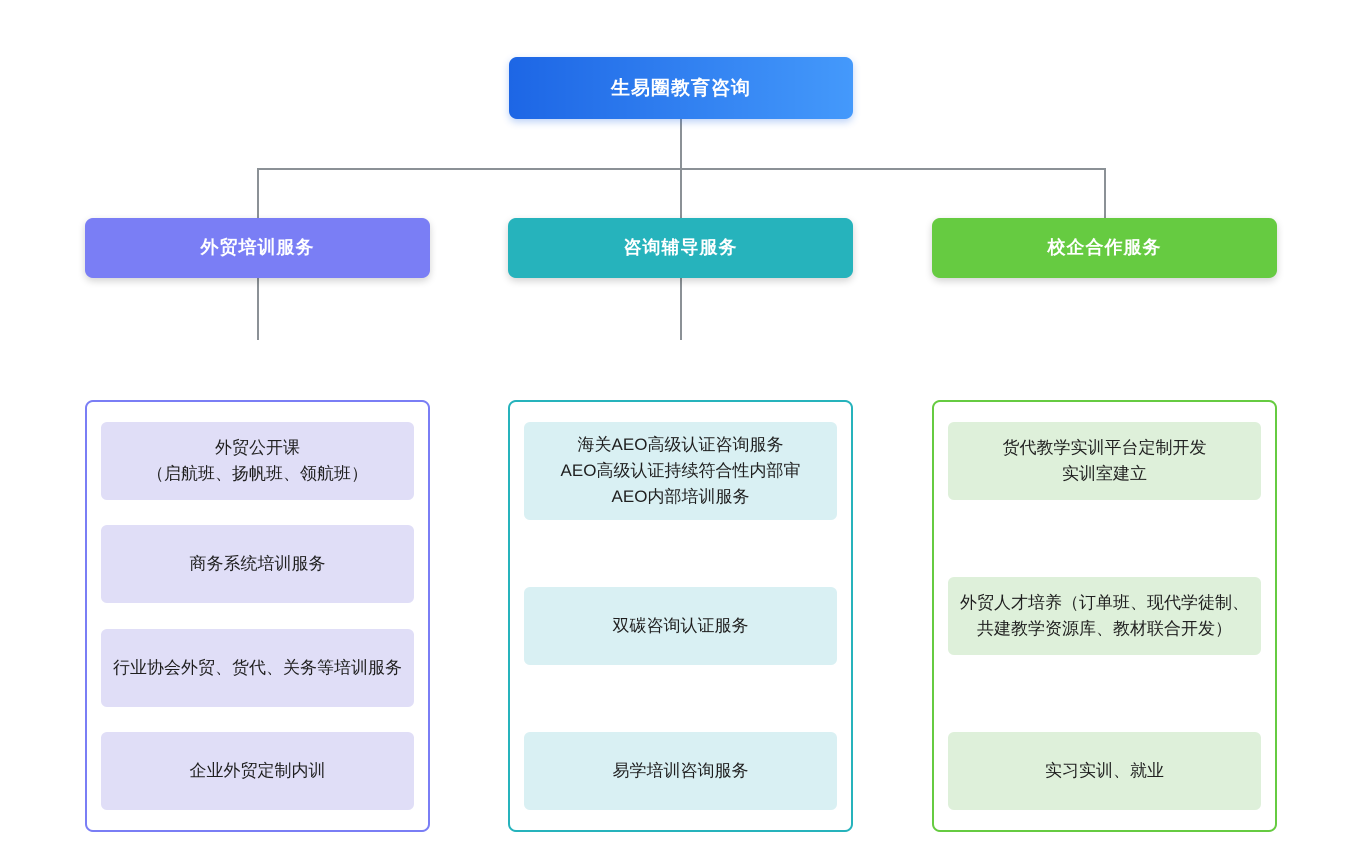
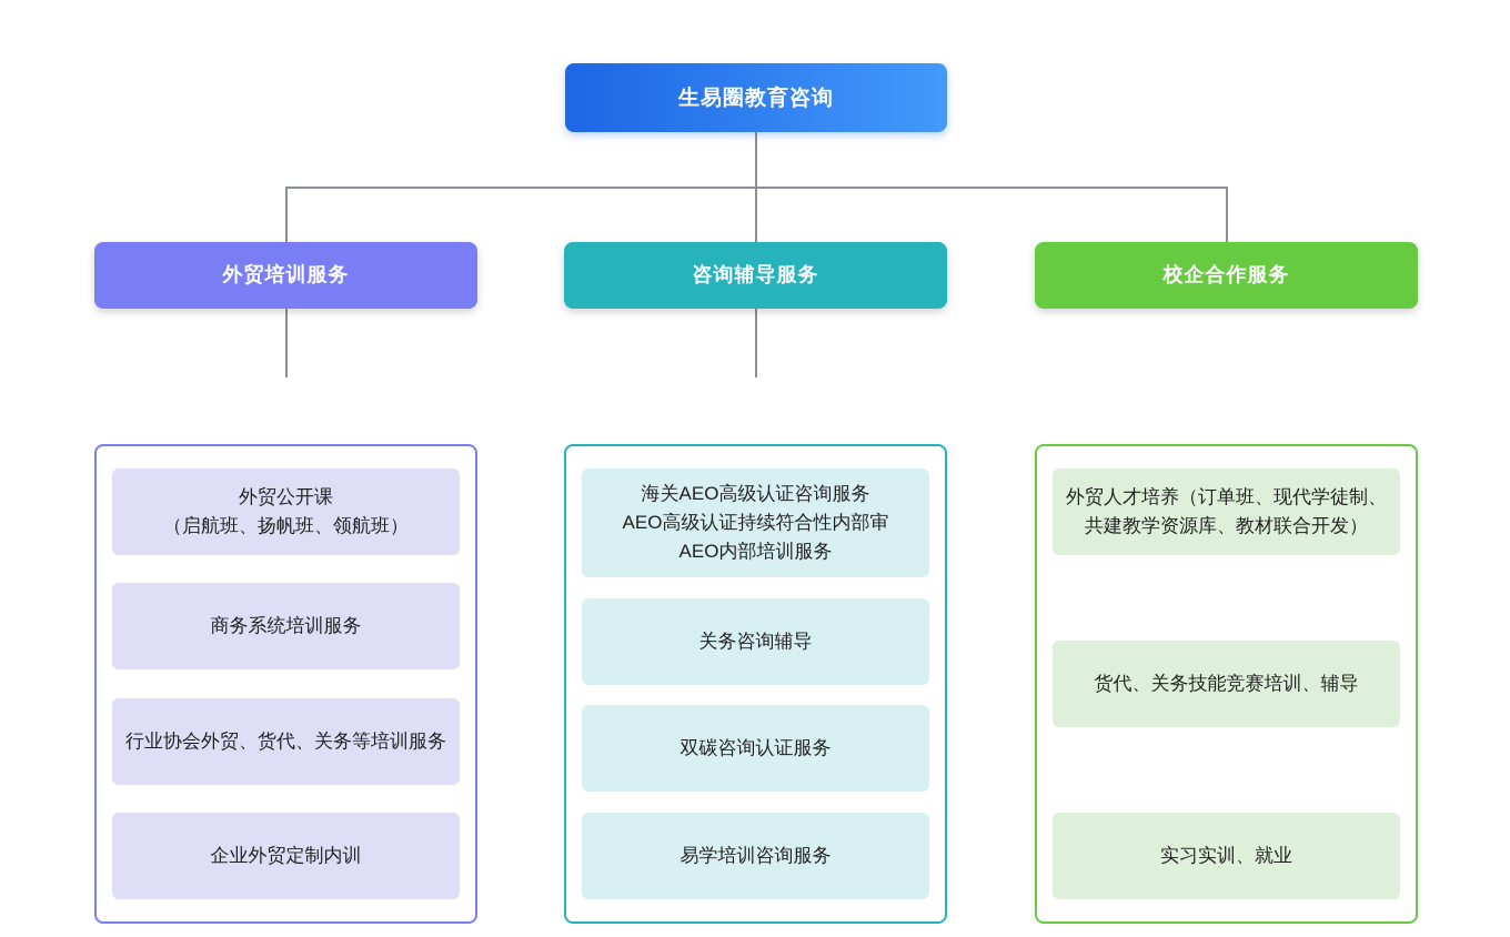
  生易圈教育咨询
  外贸培训服务
  外贸公开课
  （启航班、扬帆班、领航班）
  商务系统培训服务
  行业协会外贸、货代、关务等培训服务
  企业外贸定制内训
  咨询辅导服务
  海关AEO高级认证咨询服务
  AEO高级认证持续符合性内部审
  AEO内部培训服务
+ 关务咨询辅导
  双碳咨询认证服务
  易学培训咨询服务
  校企合作服务
- 货代教学实训平台定制开发
- 实训室建立
  外贸人才培养（订单班、现代学徒制、共建教学资源库、教材联合开发）
+ 货代、关务技能竞赛培训、辅导
  实习实训、就业
